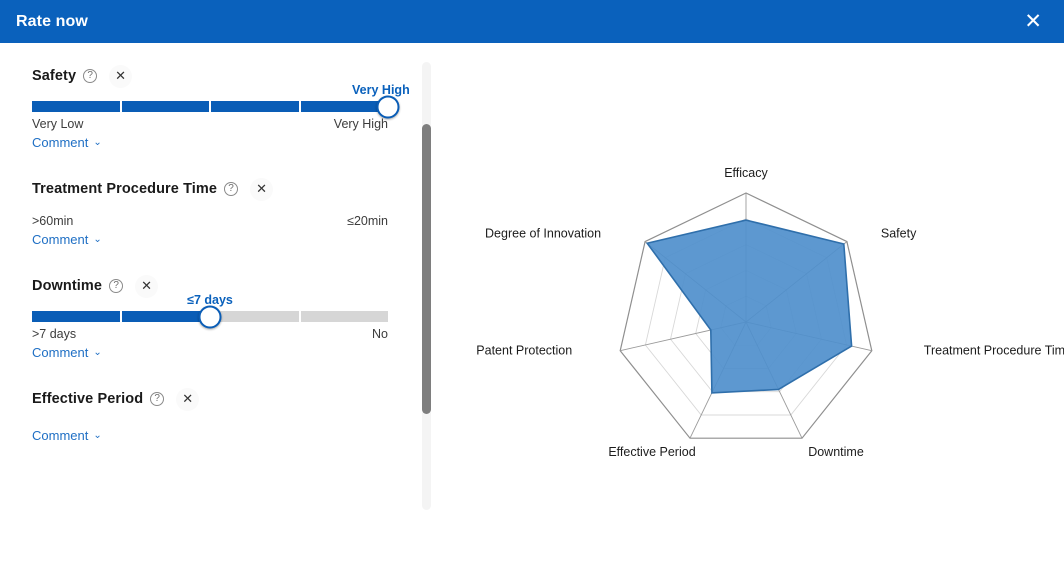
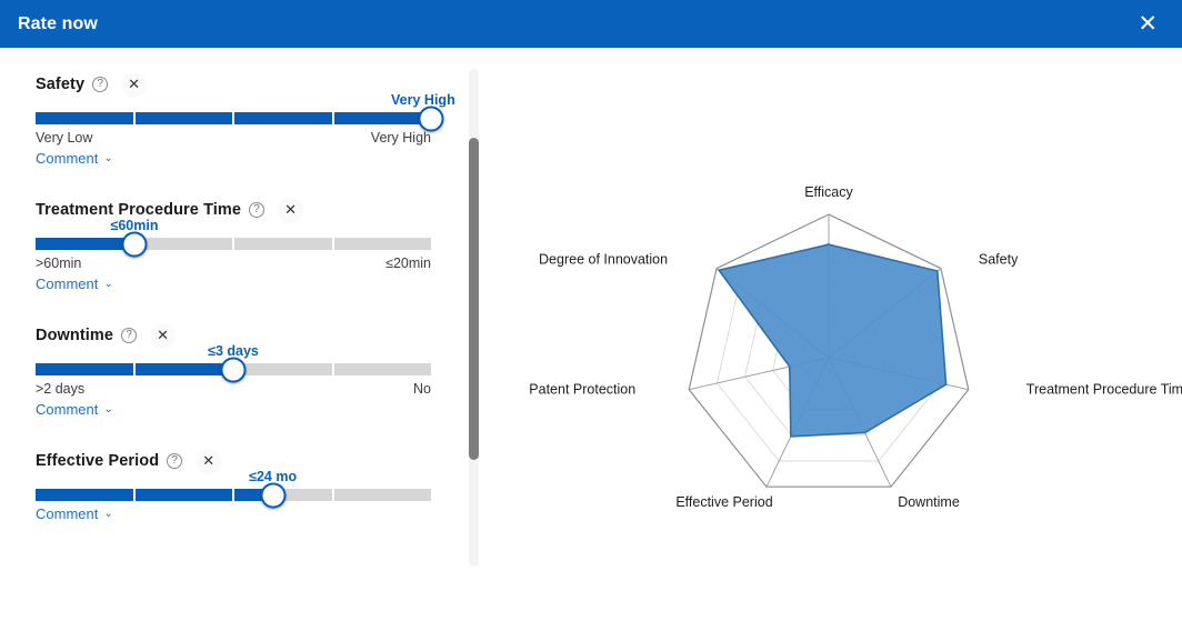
  Rate now
  ✕
  Safety
  ?
  ✕
  Very High
  Very Low
  Very High
  Comment
  ⌄
  Treatment Procedure Time
  ?
  ✕
+ ≤60min
  >60min
  ≤20min
  Comment
  ⌄
  Downtime
  ?
  ✕
- ≤7 days
+ ≤3 days
- >7 days
+ >2 days
  No
  Comment
  ⌄
  Effective Period
  ?
  ✕
+ ≤24 mo
  Comment
  ⌄
  Efficacy
  Safety
  Treatment Procedure Tim
  Downtime
  Effective Period
  Patent Protection
  Degree of Innovation
